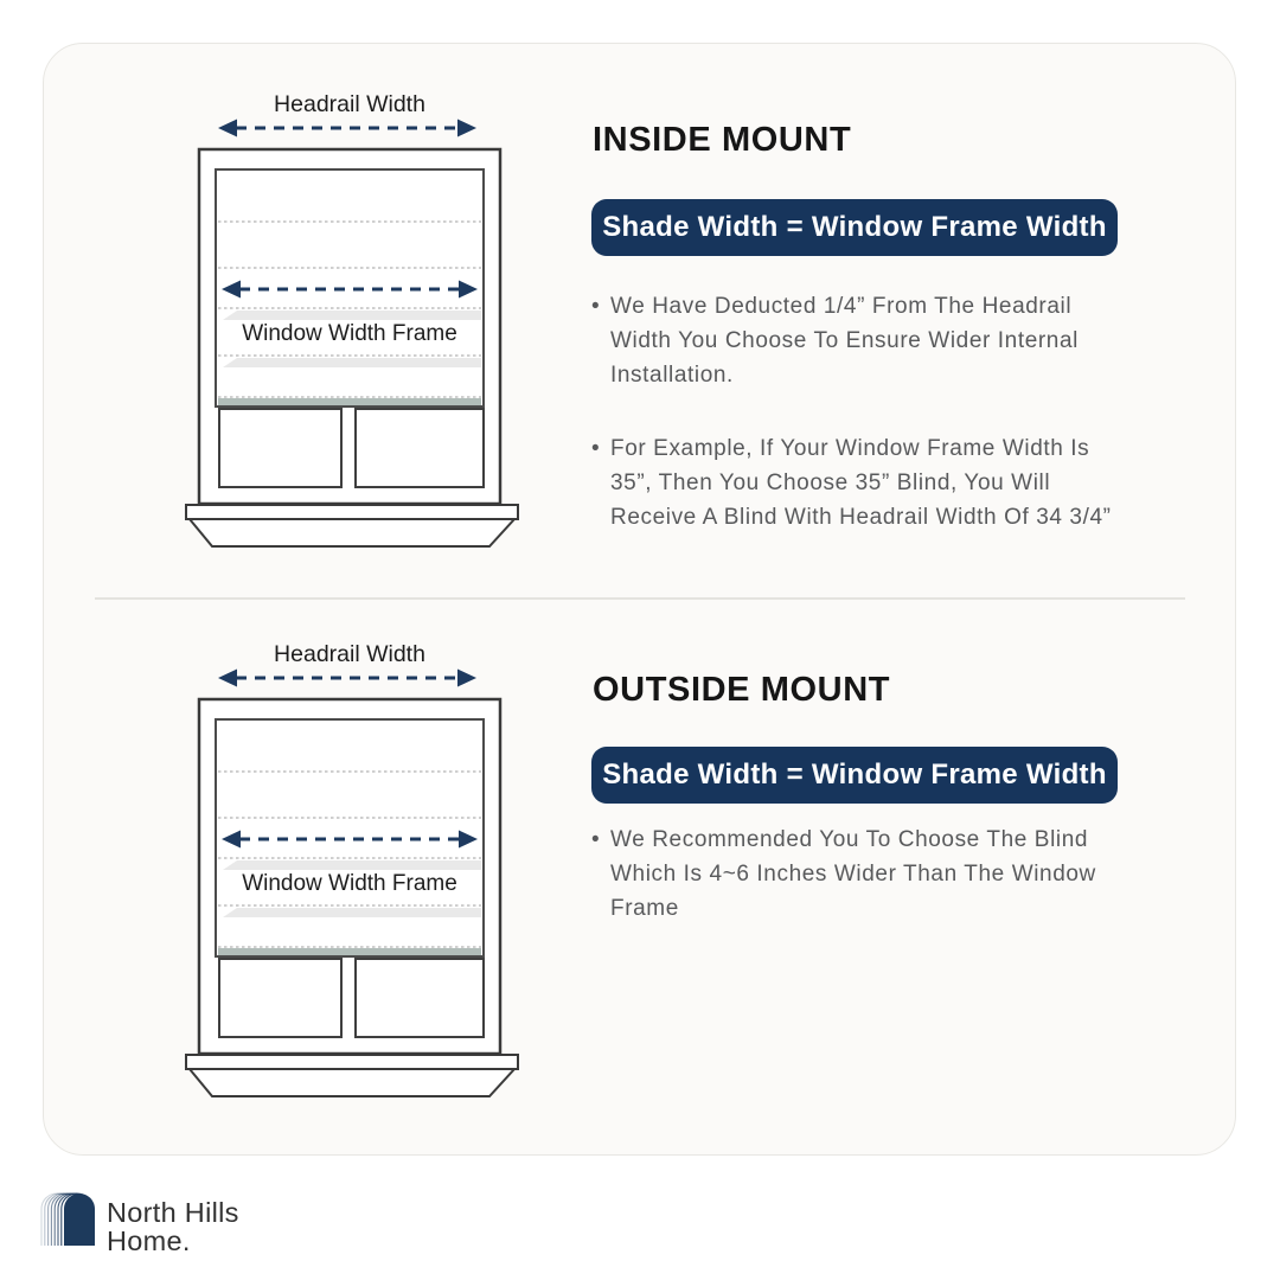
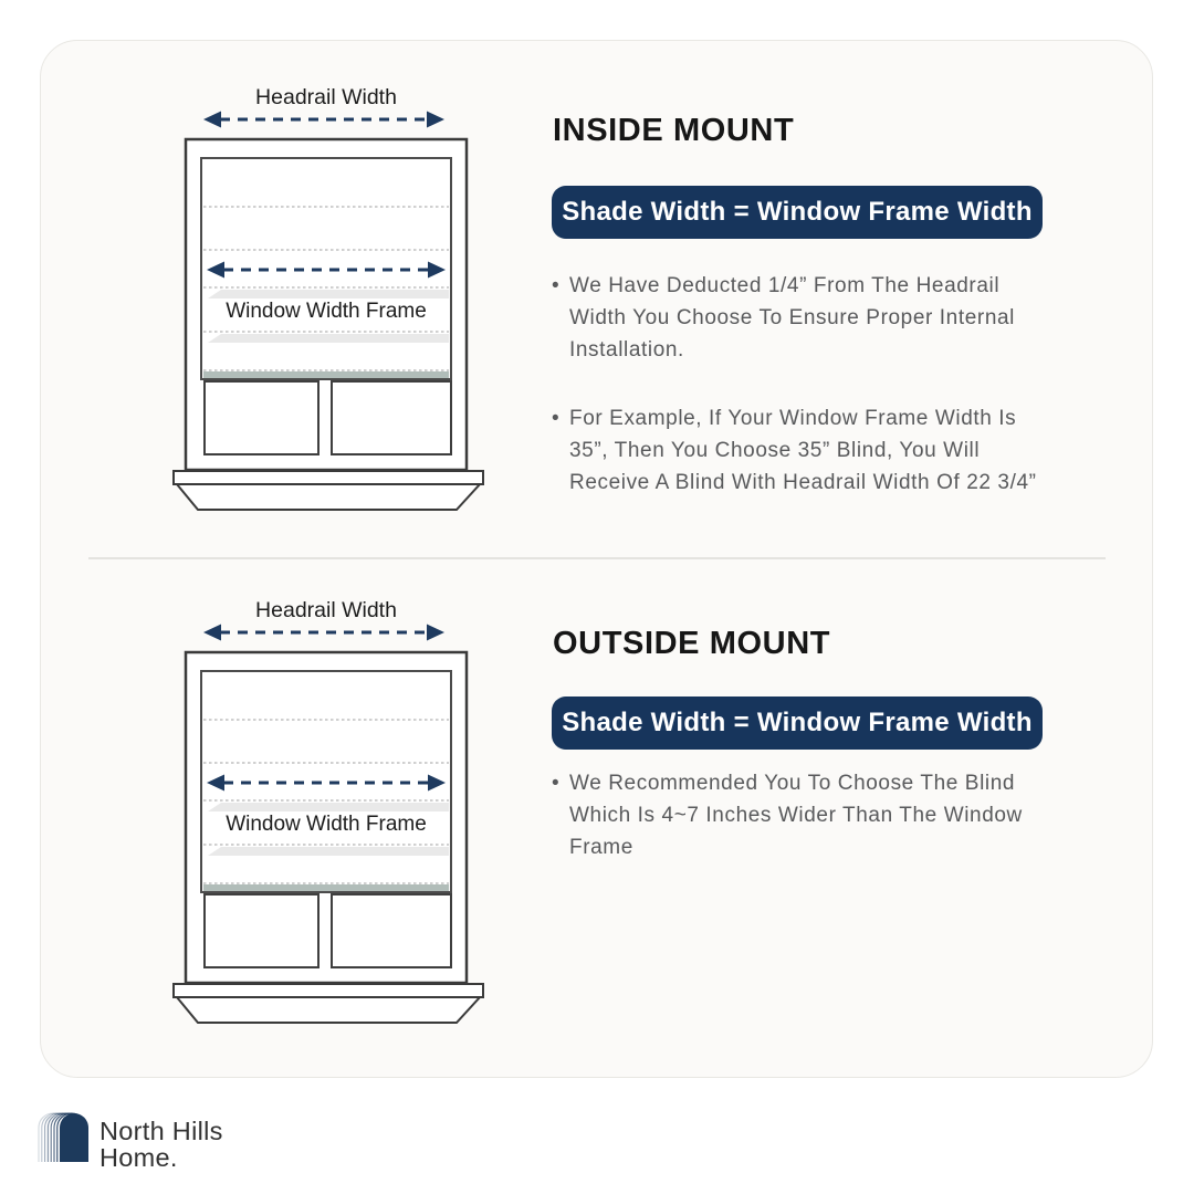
  Headrail Width
  Window Width Frame
  Headrail Width
  Window Width Frame
  INSIDE MOUNT
  Shade Width = Window Frame Width
  •
- We Have Deducted 1/4” From The Headrail Width You Choose To Ensure Wider Internal Installation.
+ We Have Deducted 1/4” From The Headrail Width You Choose To Ensure Proper Internal Installation.
  •
- For Example, If Your Window Frame Width Is 35”, Then You Choose 35” Blind, You Will Receive A Blind With Headrail Width Of 34 3/4”
+ For Example, If Your Window Frame Width Is 35”, Then You Choose 35” Blind, You Will Receive A Blind With Headrail Width Of 22 3/4”
  OUTSIDE MOUNT
  Shade Width = Window Frame Width
  •
- We Recommended You To Choose The Blind Which Is 4~6 Inches Wider Than The Window Frame
+ We Recommended You To Choose The Blind Which Is 4~7 Inches Wider Than The Window Frame
  North Hills
  Home.
